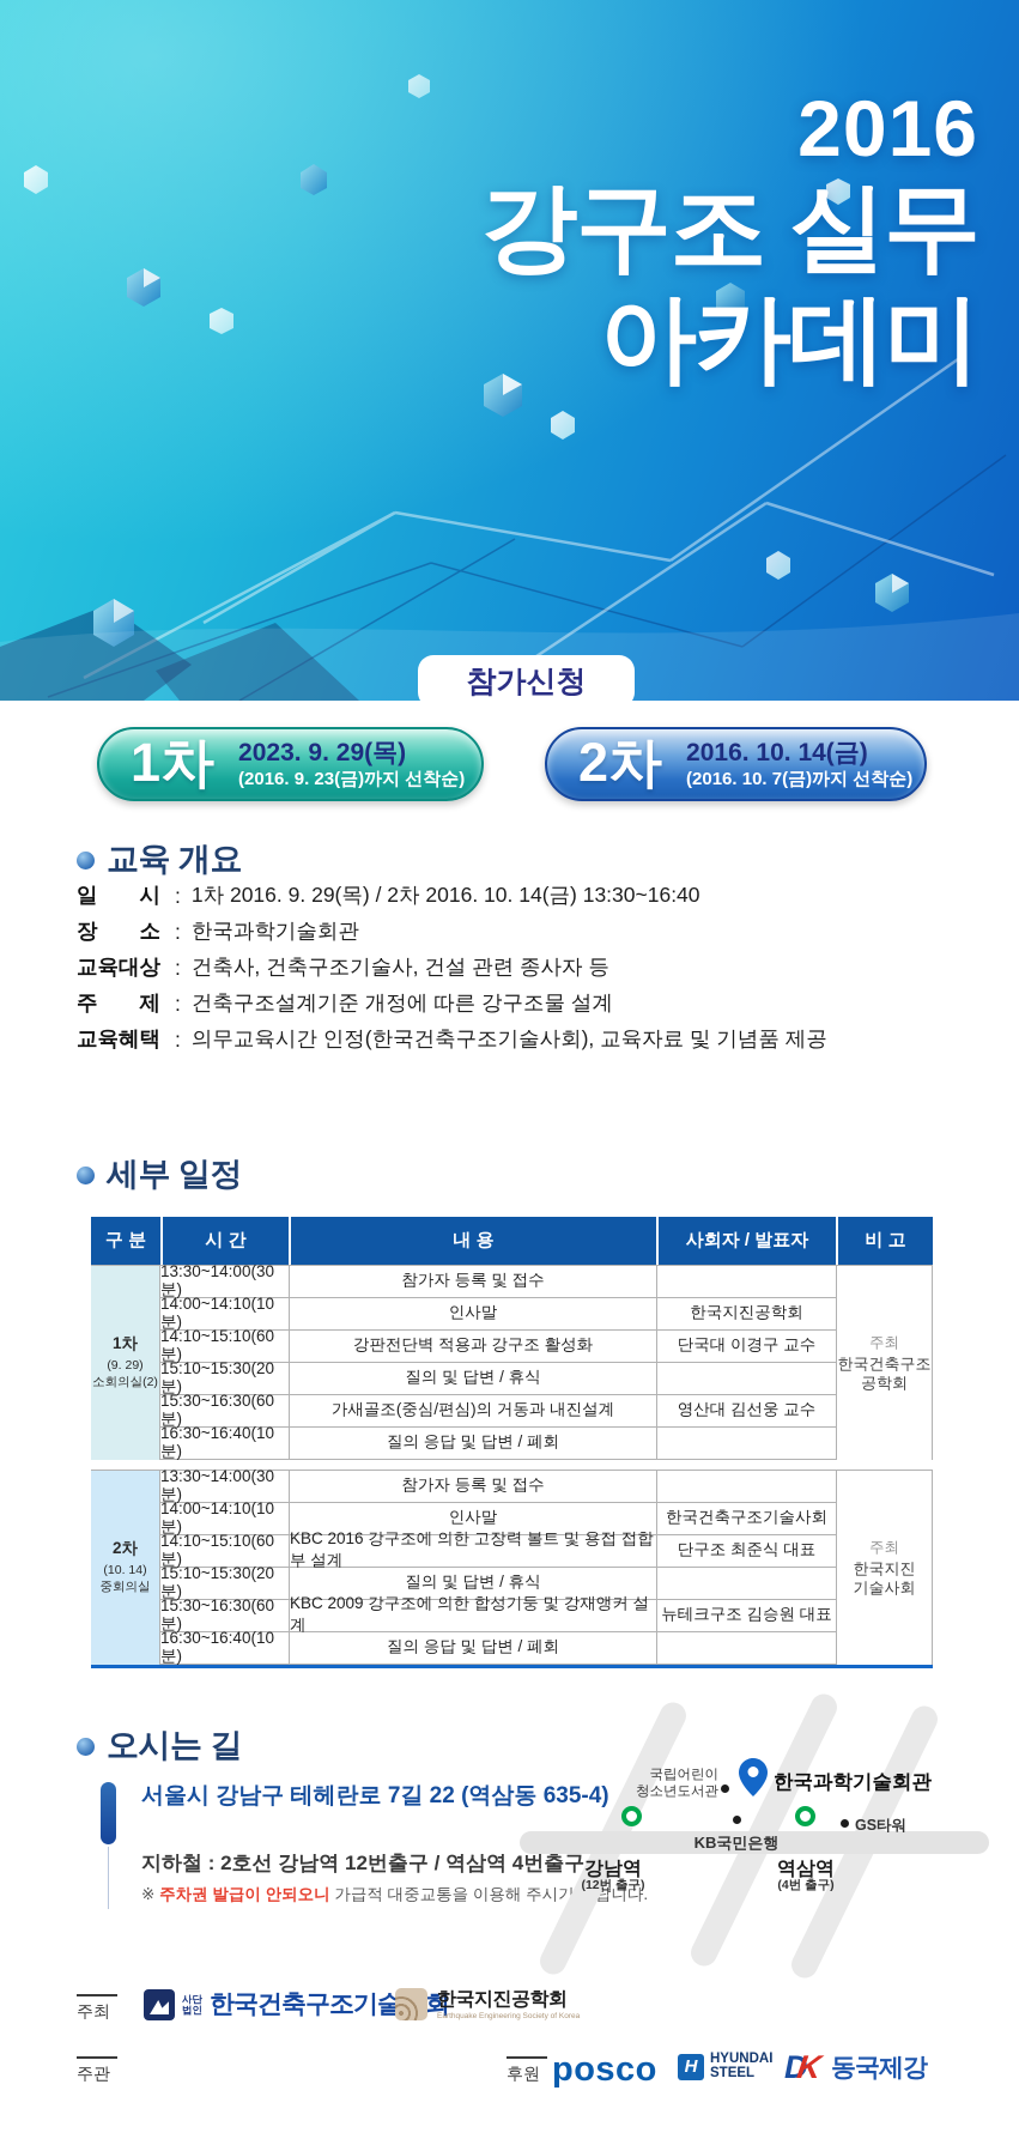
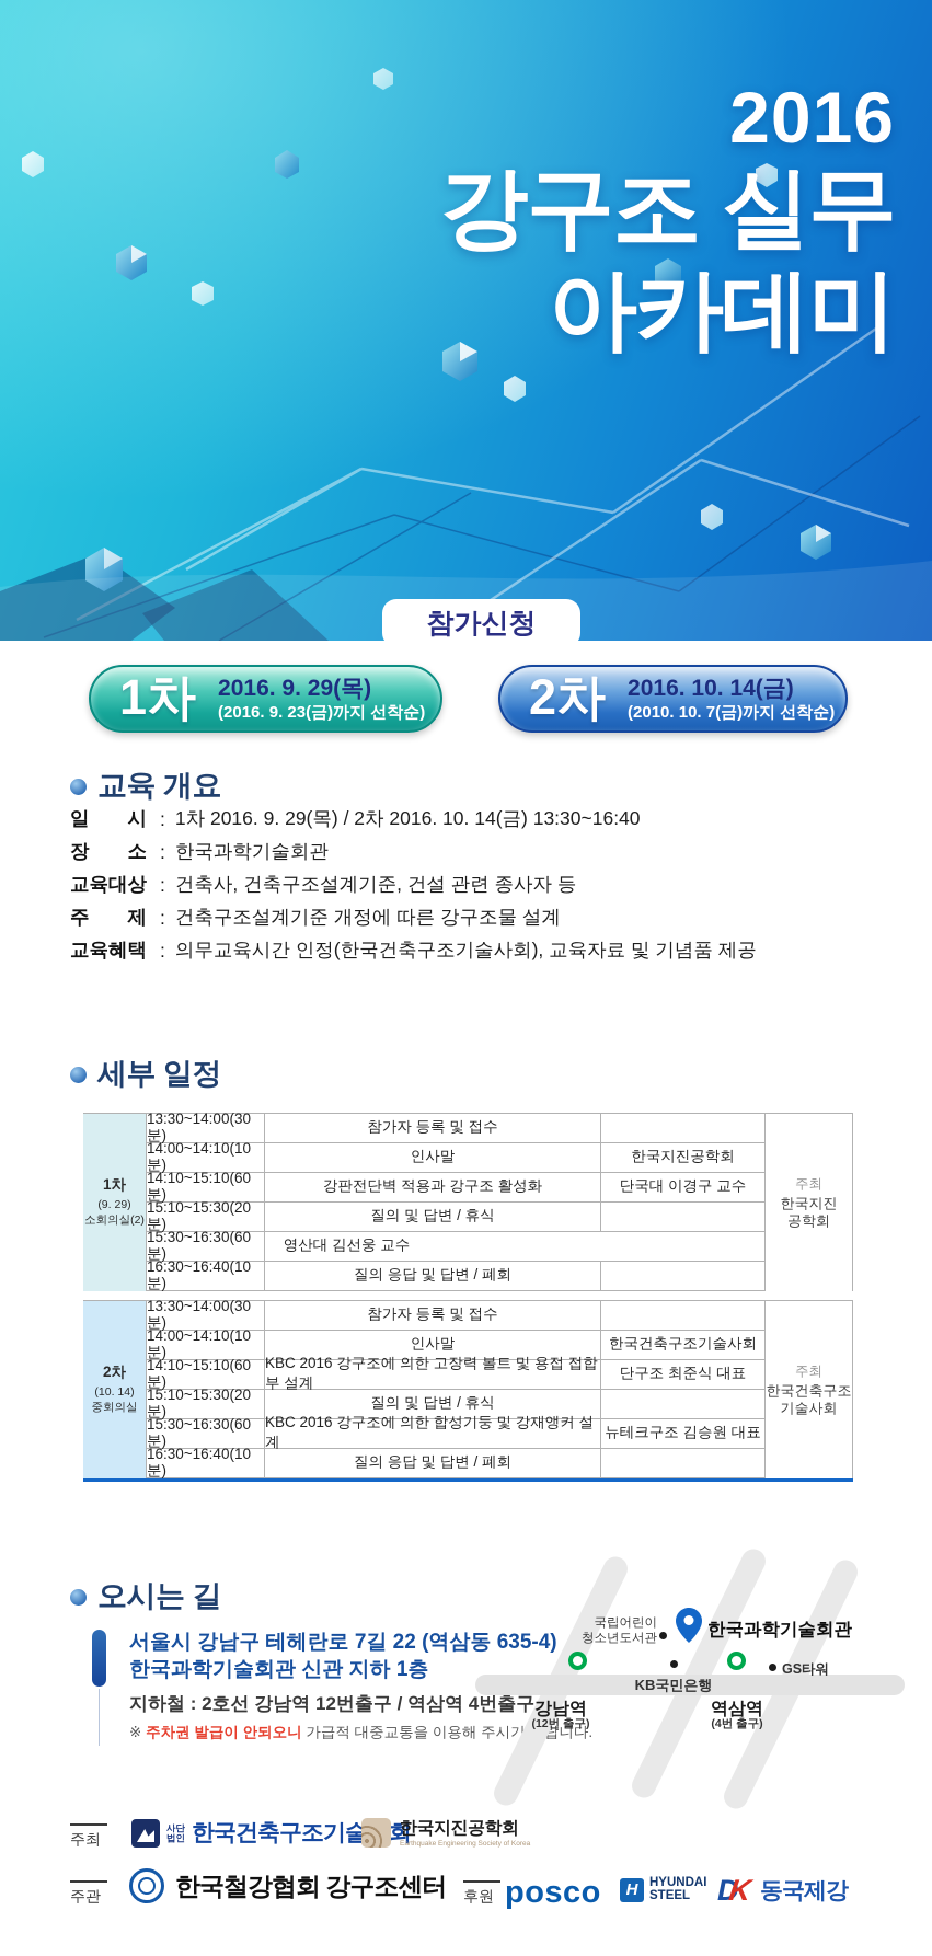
  2016
  강구조 실무
  아카데미
  참가신청
  1차
- 2023. 9. 29(목)
+ 2016. 9. 29(목)
  (2016. 9. 23(금)까지 선착순)
  2차
  2016. 10. 14(금)
- (2016. 10. 7(금)까지 선착순)
+ (2010. 10. 7(금)까지 선착순)
  교육 개요
  일 시
  :
  1차 2016. 9. 29(목) / 2차 2016. 10. 14(금) 13:30~16:40
  장 소
  :
  한국과학기술회관
  교육대상
  :
- 건축사, 건축구조기술사, 건설 관련 종사자 등
+ 건축사, 건축구조설계기준, 건설 관련 종사자 등
  주 제
  :
  건축구조설계기준 개정에 따른 강구조물 설계
  교육혜택
  :
  의무교육시간 인정(한국건축구조기술사회), 교육자료 및 기념품 제공
  세부 일정
- 구 분
- 시 간
- 내 용
- 사회자 / 발표자
- 비 고
  1차
  (9. 29)
  소회의실(2)
  13:30~14:00(30분)
  참가자 등록 및 접수
  14:00~14:10(10분)
  인사말
  한국지진공학회
  14:10~15:10(60분)
  강판전단벽 적용과 강구조 활성화
  단국대 이경구 교수
  15:10~15:30(20분)
  질의 및 답변 / 휴식
  15:30~16:30(60분)
- 가새골조(중심/편심)의 거동과 내진설계
  영산대 김선웅 교수
  16:30~16:40(10분)
  질의 응답 및 답변 / 폐회
  주최
- 한국건축구조
+ 한국지진
  공학회
  2차
  (10. 14)
  중회의실
  13:30~14:00(30분)
  참가자 등록 및 접수
  14:00~14:10(10분)
  인사말
  한국건축구조기술사회
  14:10~15:10(60분)
  KBC 2016 강구조에 의한 고장력 볼트 및 용접 접합부 설계
  단구조 최준식 대표
  15:10~15:30(20분)
  질의 및 답변 / 휴식
  15:30~16:30(60분)
- KBC 2009 강구조에 의한 합성기둥 및 강재앵커 설계
+ KBC 2016 강구조에 의한 합성기둥 및 강재앵커 설계
  뉴테크구조 김승원 대표
  16:30~16:40(10분)
  질의 응답 및 답변 / 폐회
  주최
- 한국지진
+ 한국건축구조
  기술사회
  오시는 길
  서울시 강남구 테헤란로 7길 22 (역삼동 635-4)
+ 한국과학기술회관 신관 지하 1층
  지하철 : 2호선 강남역 12번출구 / 역삼역 4번출구
  ※ 주차권 발급이 안되오니 가급적 대중교통을 이용해 주시기랍니다.
  국립어린이
  청소년도서관
  한국과학기술회관
  KB국민은행
  GS타워
  강남역
  (12번 출구)
  역삼역
  (4번 출구)
  주최
  사단
  법인
  한국건축구조기술회
  한국지진공학회
  주관
+ 한국철강협회 강구조센터
  후원
  posco
  H
  HYUNDAI
  STEEL
  D
  동국제강
